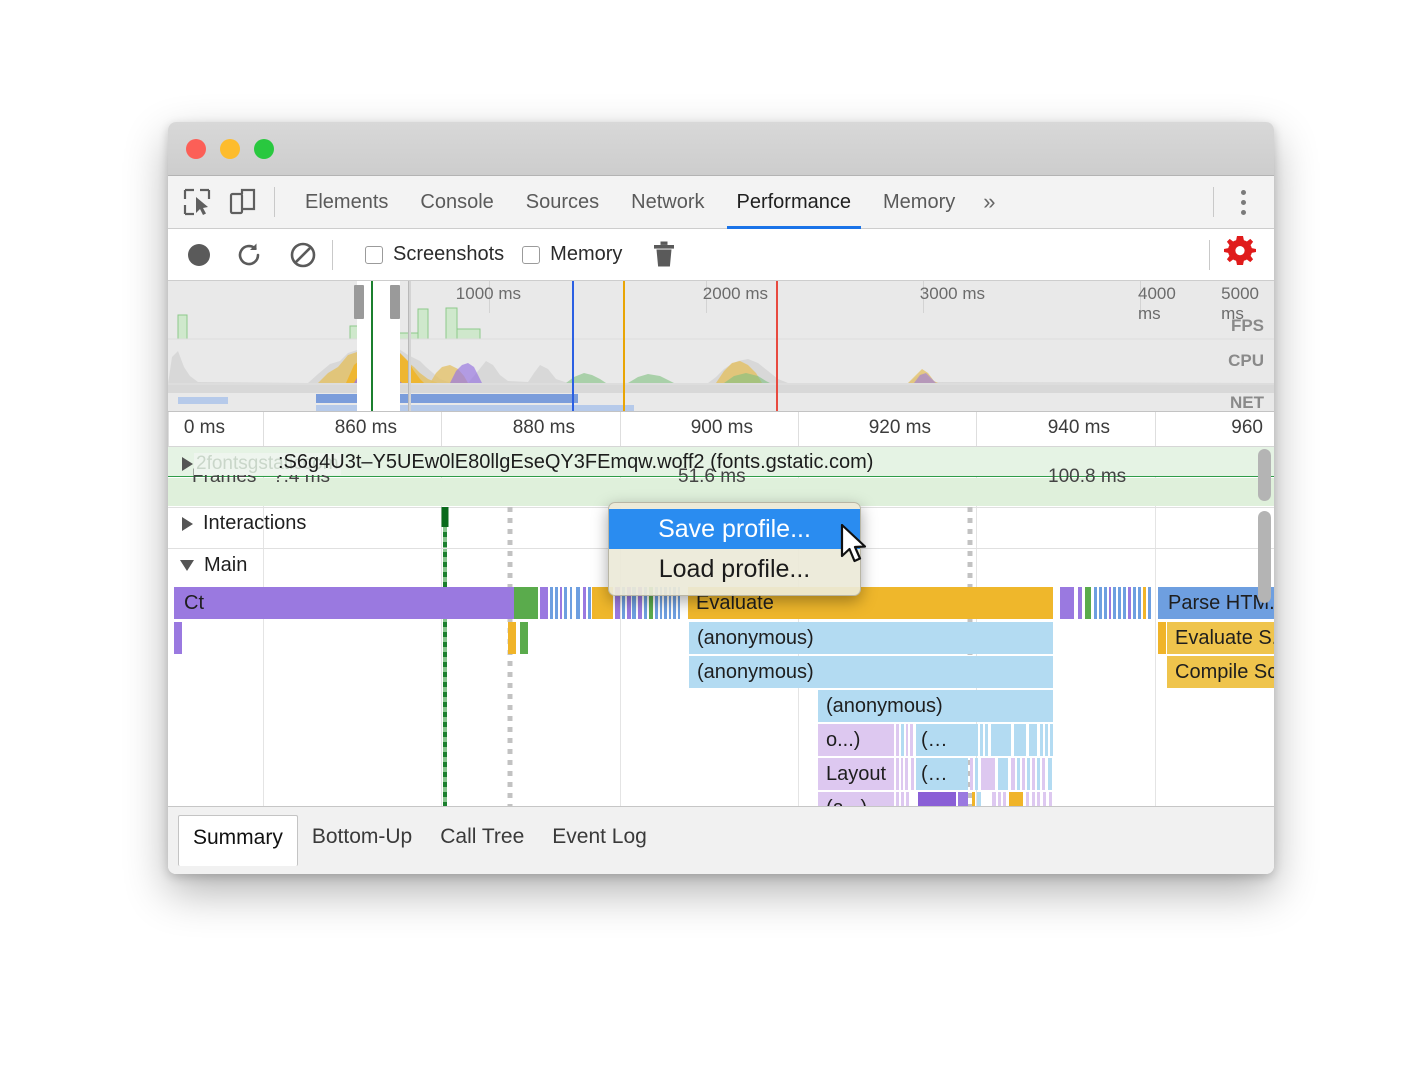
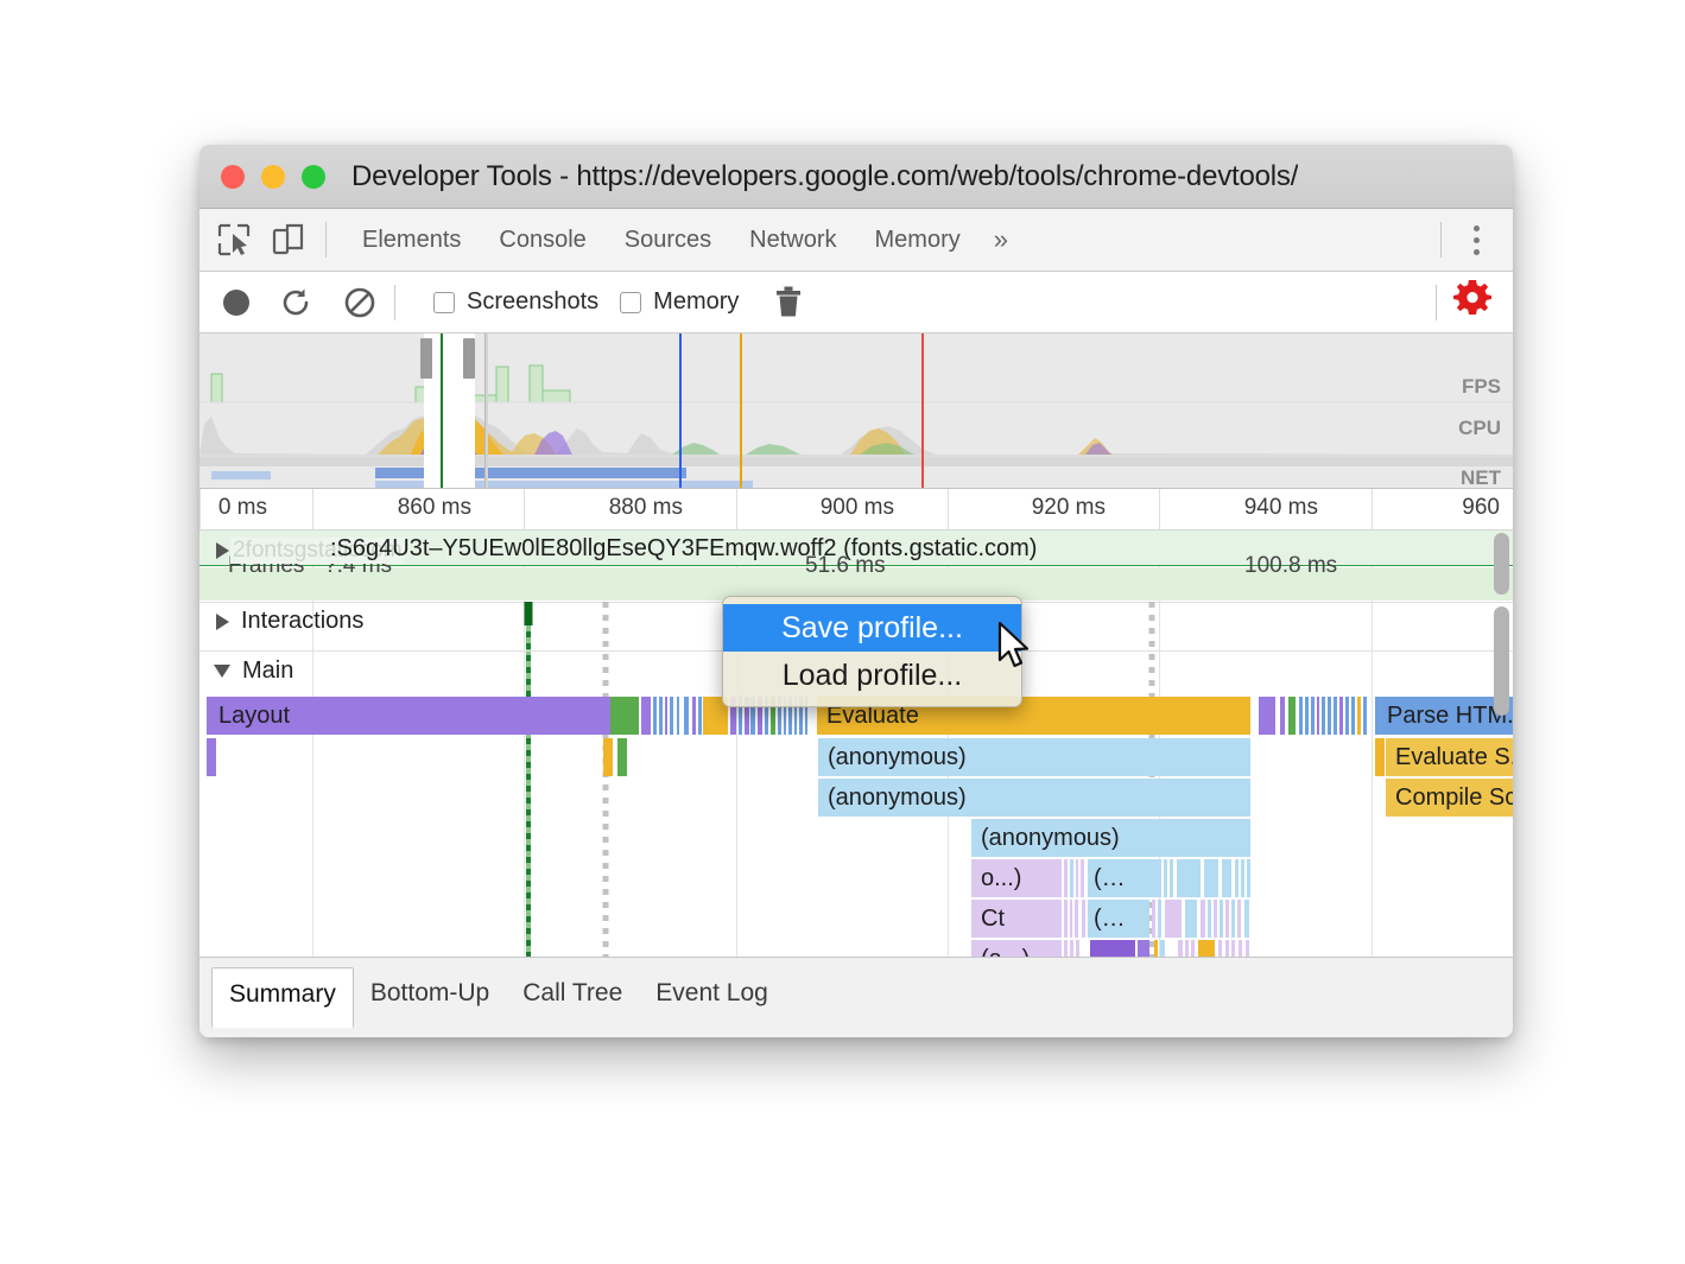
+ Developer Tools - https://developers.google.com/web/tools/chrome-devtools/
  Elements
  Console
  Sources
  Network
- Performance
  Memory
  »
  Screenshots
  Memory
- 1000 ms
- 2000 ms
- 3000 ms
- 4000 ms
- 5000 ms
  FPS
  CPU
  NET
  0 ms
  860 ms
  880 ms
  900 ms
  920 ms
  940 ms
  960
  2fontsgstaticcom
  :S6g4U3t–Y5UEw0lE80llgEseQY3FEmqw.woff2 (fonts.gstatic.com)
  Frames
  ?.4 ms
  51.6 ms
  100.8 ms
  Interactions
  Main
- Ct
+ Layout
  Evaluate
  (anonymous)
  (anonymous)
  (anonymous)
  o...)
  (…
- Layout
+ Ct
  (…
  Save profile...
  Load profile...
  Summary
  Bottom-Up
  Call Tree
  Event Log
